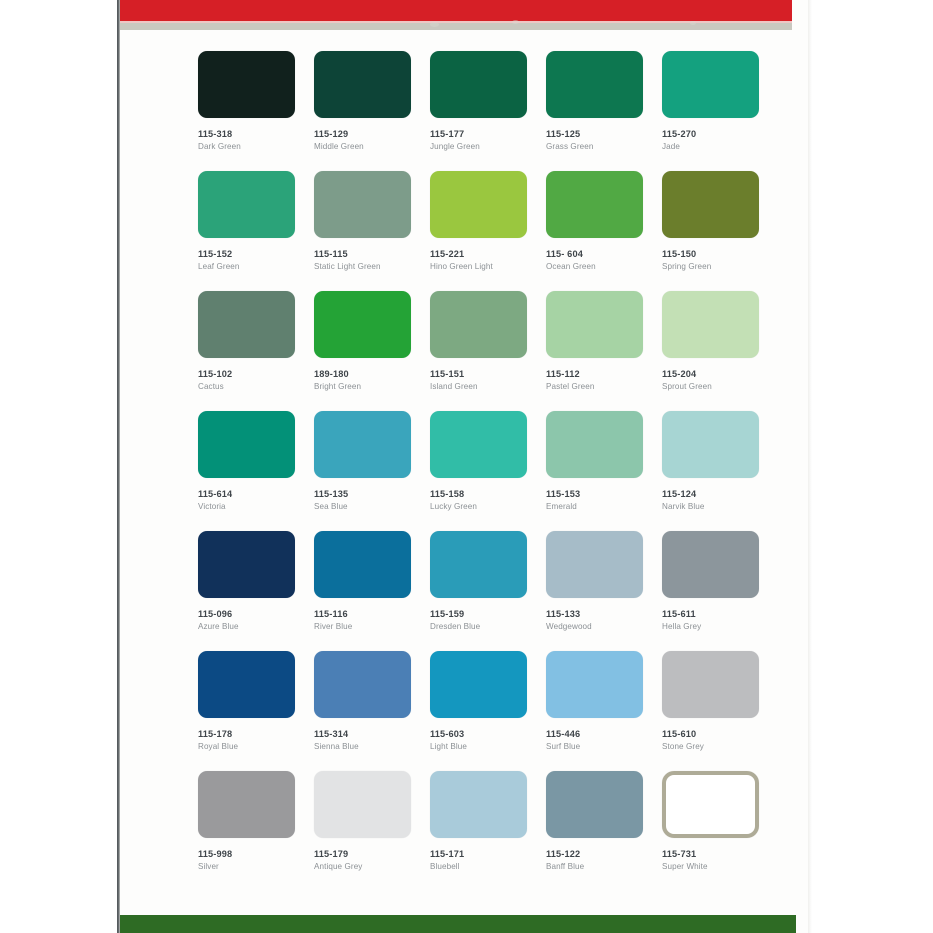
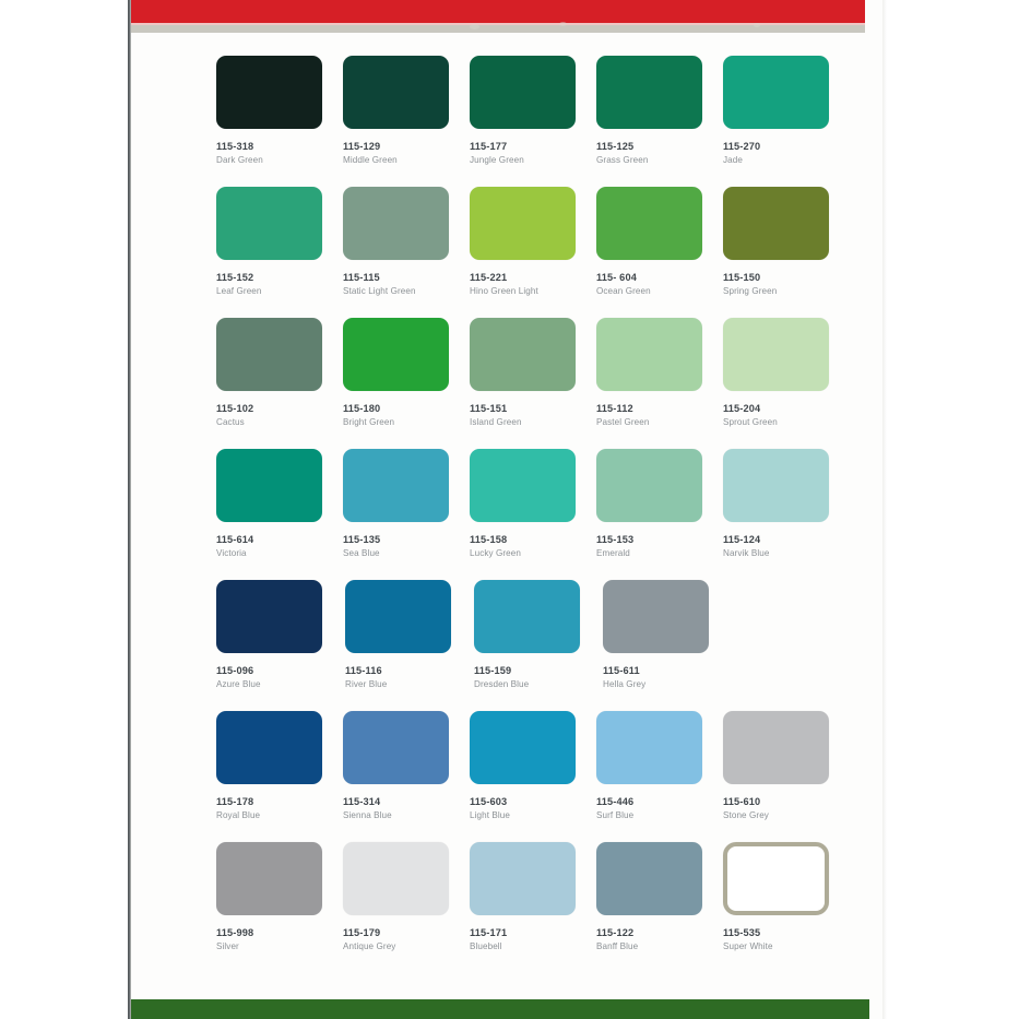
  115-318
  Dark Green
  115-129
  Middle Green
  115-177
  Jungle Green
  115-125
  Grass Green
  115-270
  Jade
  115-152
  Leaf Green
  115-115
  Static Light Green
  115-221
  Hino Green Light
  115- 604
  Ocean Green
  115-150
  Spring Green
  115-102
  Cactus
- 189-180
+ 115-180
  Bright Green
  115-151
  Island Green
  115-112
  Pastel Green
  115-204
  Sprout Green
  115-614
  Victoria
  115-135
  Sea Blue
  115-158
  Lucky Green
  115-153
  Emerald
  115-124
  Narvik Blue
  115-096
  Azure Blue
  115-116
  River Blue
  115-159
  Dresden Blue
- 115-133
- Wedgewood
  115-611
  Hella Grey
  115-178
  Royal Blue
  115-314
  Sienna Blue
  115-603
  Light Blue
  115-446
  Surf Blue
  115-610
  Stone Grey
  115-998
  Silver
  115-179
  Antique Grey
  115-171
  Bluebell
  115-122
  Banff Blue
- 115-731
+ 115-535
  Super White
